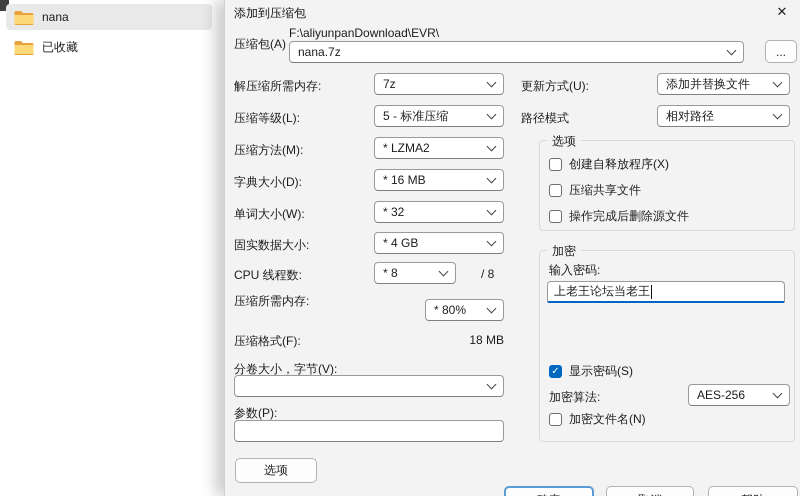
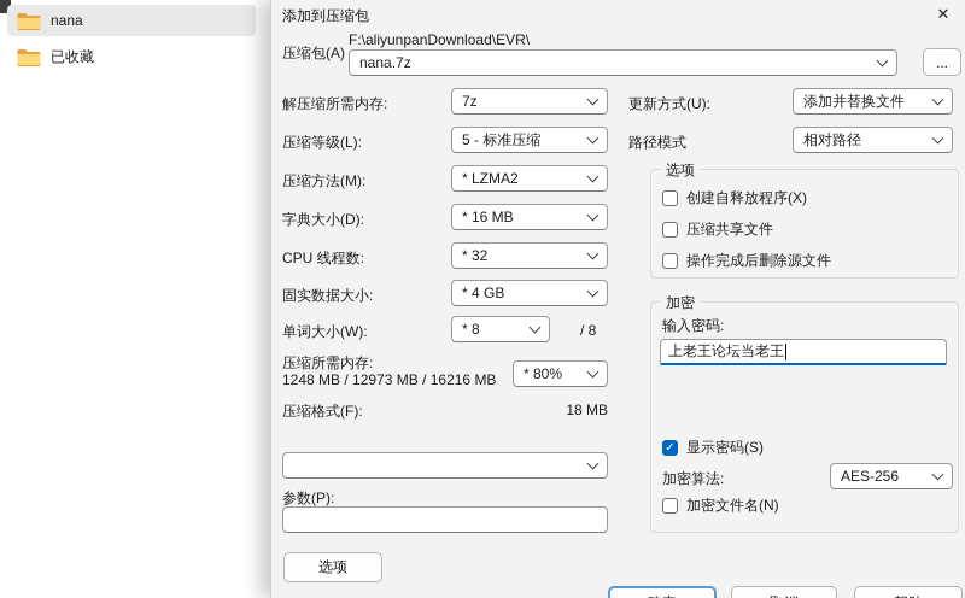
  nana
  已收藏
  添加到压缩包
  ✕
  压缩包(A)
  F:\aliyunpanDownload\EVR\
  nana.7z
  ...
  解压缩所需内存:
  7z
  压缩等级(L):
  5 - 标准压缩
  压缩方法(M):
  * LZMA2
  字典大小(D):
  * 16 MB
- 单词大小(W):
+ CPU 线程数:
  * 32
  固实数据大小:
  * 4 GB
- CPU 线程数:
+ 单词大小(W):
  * 8
  / 8
  压缩所需内存:
+ 1248 MB / 12973 MB / 16216 MB
  * 80%
  压缩格式(F):
  18 MB
- 分卷大小，字节(V):
  参数(P):
  更新方式(U):
  添加并替换文件
  路径模式
  相对路径
  选项
  创建自释放程序(X)
  压缩共享文件
  操作完成后删除源文件
  加密
  输入密码:
  上老王论坛当老王
  ✓
  显示密码(S)
  加密算法:
  AES-256
  加密文件名(N)
  选项
